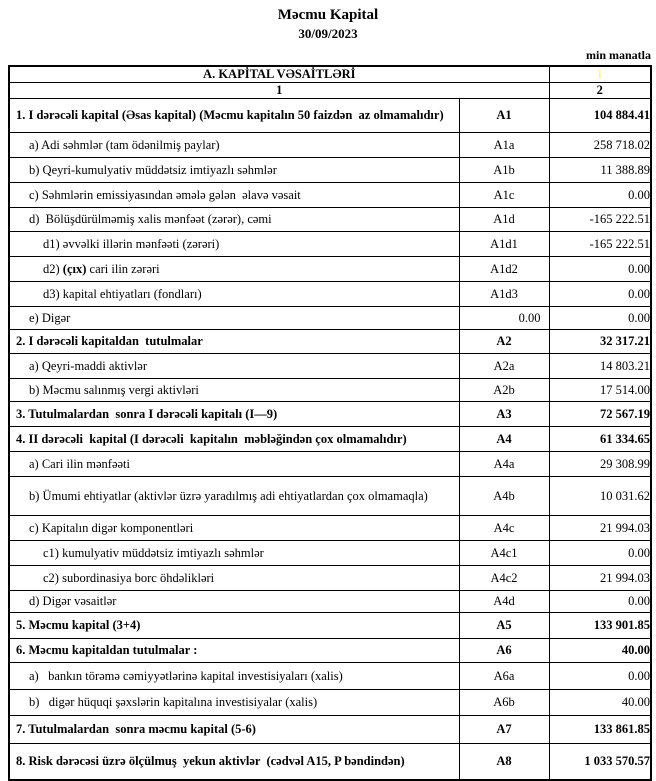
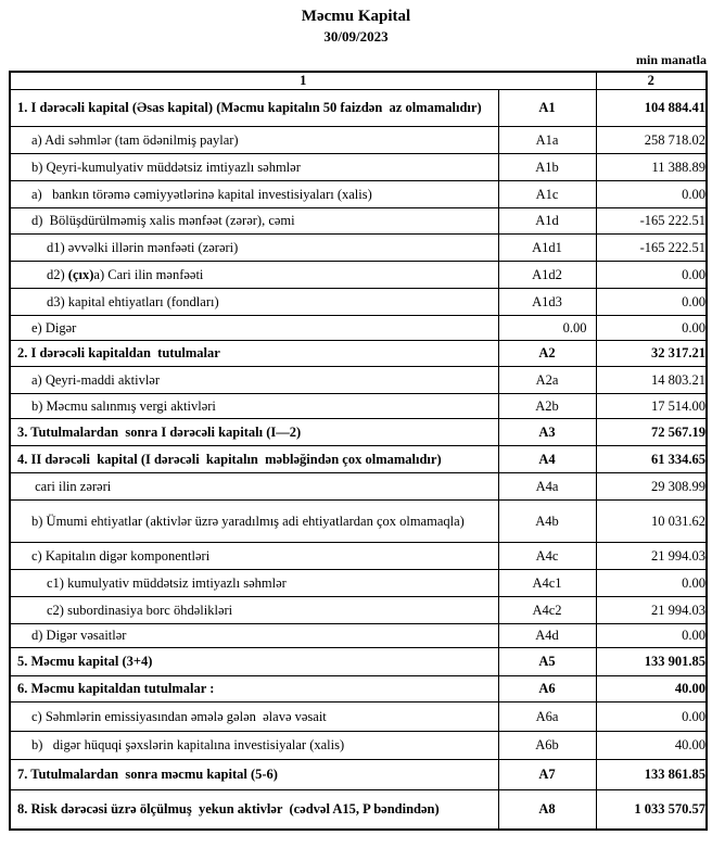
  Məcmu Kapital
  30/09/2023
  min manatla
- A. KAPİTAL VƏSAİTLƏRİ	1
  1	2
  1. I dərəcəli kapital (Əsas kapital) (Məcmu kapitalın 50 faizdən az olmamalıdır)	A1	104 884.41
  a) Adi səhmlər (tam ödənilmiş paylar)	A1a	258 718.02
  b) Qeyri-kumulyativ müddətsiz imtiyazlı səhmlər	A1b	11 388.89
- c) Səhmlərin emissiyasından əmələ gələn əlavə vəsait	A1c	0.00
+ a) bankın törəmə cəmiyyətlərinə kapital investisiyaları (xalis)	A1c	0.00
  d) Bölüşdürülməmiş xalis mənfəət (zərər), cəmi	A1d	-165 222.51
  d1) əvvəlki illərin mənfəəti (zərəri)	A1d1	-165 222.51
- d2) (çıx) cari ilin zərəri	A1d2	0.00
+ d2) (çıx)a) Cari ilin mənfəəti	A1d2	0.00
  d3) kapital ehtiyatları (fondları)	A1d3	0.00
  e) Digər	0.00	0.00
  2. I dərəcəli kapitaldan tutulmalar	A2	32 317.21
  a) Qeyri-maddi aktivlər	A2a	14 803.21
  b) Məcmu salınmış vergi aktivləri	A2b	17 514.00
- 3. Tutulmalardan sonra I dərəcəli kapitalı (I—9)	A3	72 567.19
+ 3. Tutulmalardan sonra I dərəcəli kapitalı (I—2)	A3	72 567.19
  4. II dərəcəli kapital (I dərəcəli kapitalın məbləğindən çox olmamalıdır)	A4	61 334.65
- a) Cari ilin mənfəəti	A4a	29 308.99
+ cari ilin zərəri	A4a	29 308.99
  b) Ümumi ehtiyatlar (aktivlər üzrə yaradılmış adi ehtiyatlardan çox olmamaqla)	A4b	10 031.62
  c) Kapitalın digər komponentləri	A4c	21 994.03
  c1) kumulyativ müddətsiz imtiyazlı səhmlər	A4c1	0.00
  c2) subordinasiya borc öhdəlikləri	A4c2	21 994.03
  d) Digər vəsaitlər	A4d	0.00
  5. Məcmu kapital (3+4)	A5	133 901.85
  6. Məcmu kapitaldan tutulmalar :	A6	40.00
- a) bankın törəmə cəmiyyətlərinə kapital investisiyaları (xalis)	A6a	0.00
+ c) Səhmlərin emissiyasından əmələ gələn əlavə vəsait	A6a	0.00
  b) digər hüquqi şəxslərin kapitalına investisiyalar (xalis)	A6b	40.00
  7. Tutulmalardan sonra məcmu kapital (5-6)	A7	133 861.85
  8. Risk dərəcəsi üzrə ölçülmuş yekun aktivlər (cədvəl A15, P bəndindən)	A8	1 033 570.57
